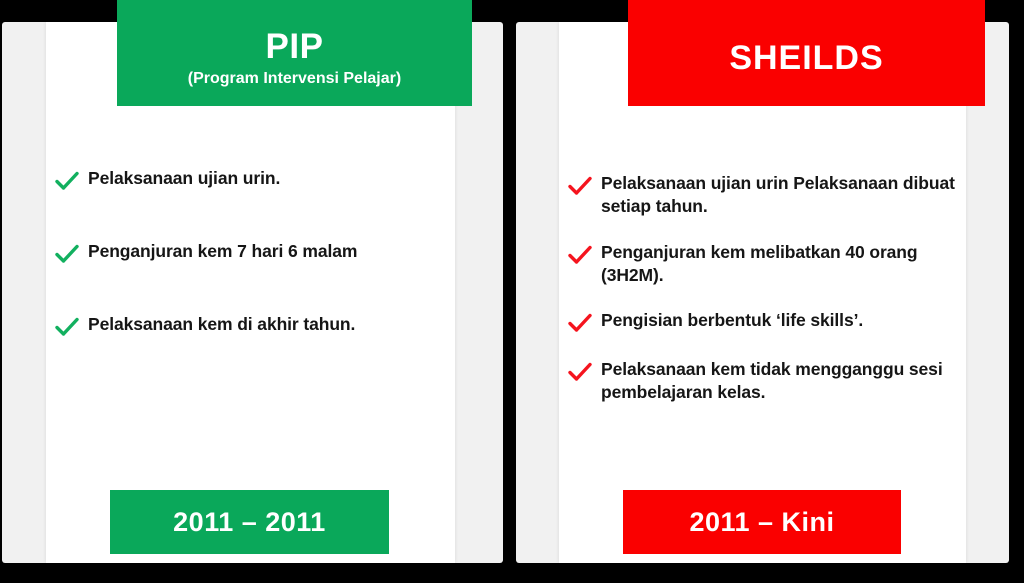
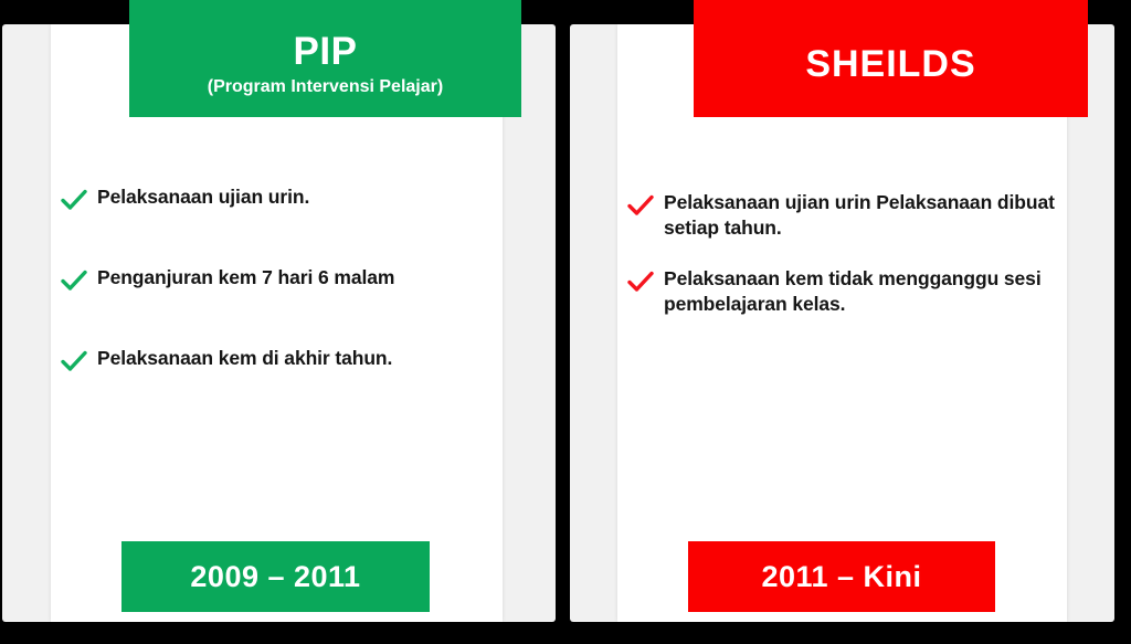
  PIP
  (Program Intervensi Pelajar)
  Pelaksanaan ujian urin.
  Penganjuran kem 7 hari 6 malam
  Pelaksanaan kem di akhir tahun.
- 2011 – 2011
+ 2009 – 2011
  SHEILDS
  Pelaksanaan ujian urin Pelaksanaan dibuat setiap tahun.
- Penganjuran kem melibatkan 40 orang (3H2M).
- Pengisian berbentuk ‘life skills’.
  Pelaksanaan kem tidak mengganggu sesi pembelajaran kelas.
  2011 – Kini
